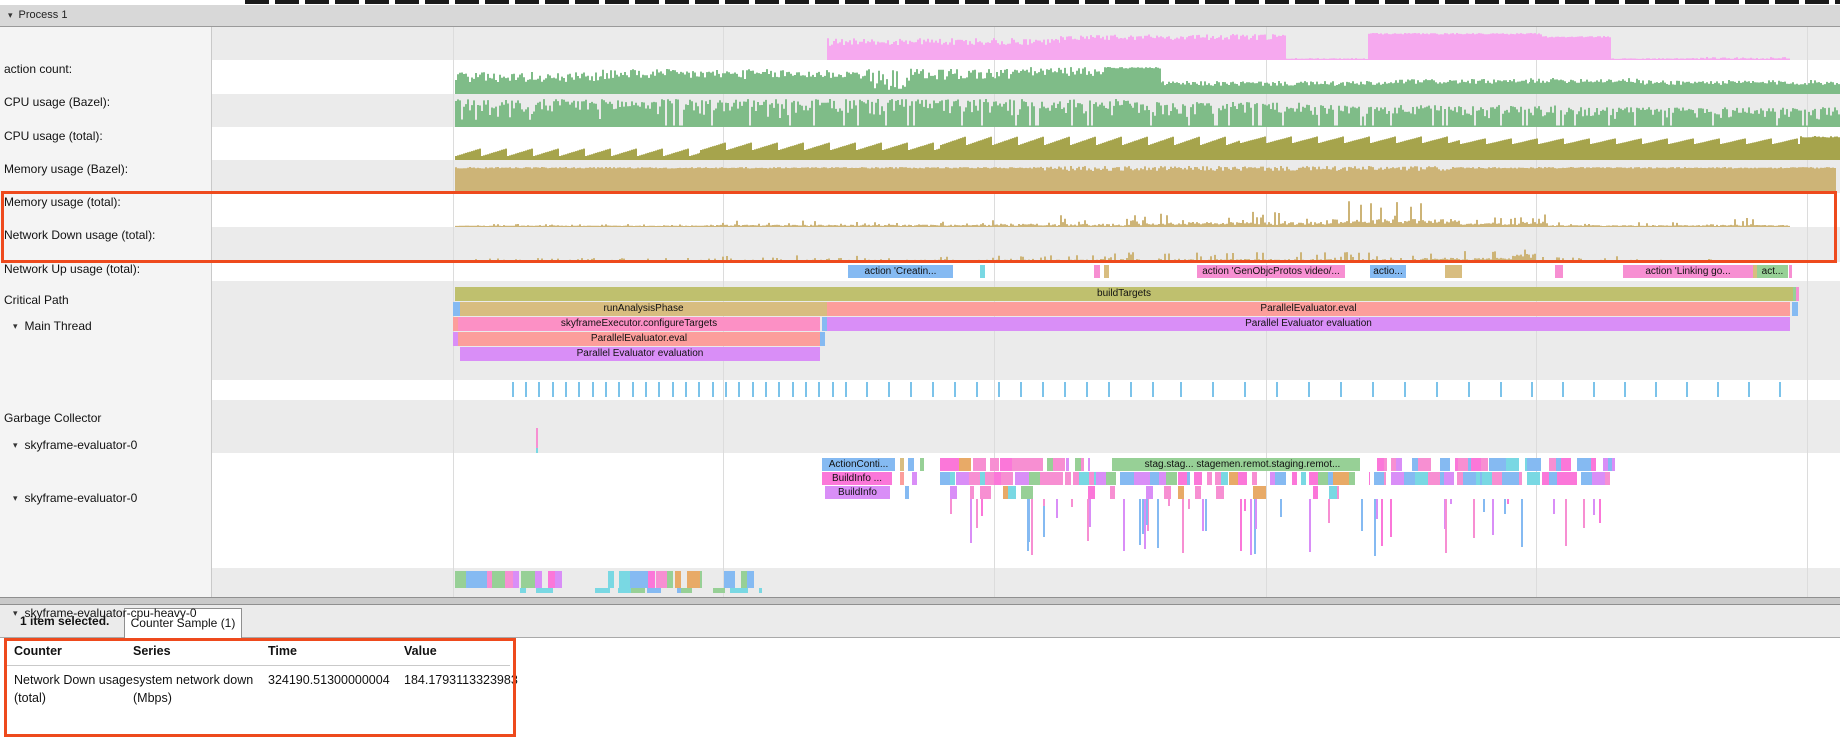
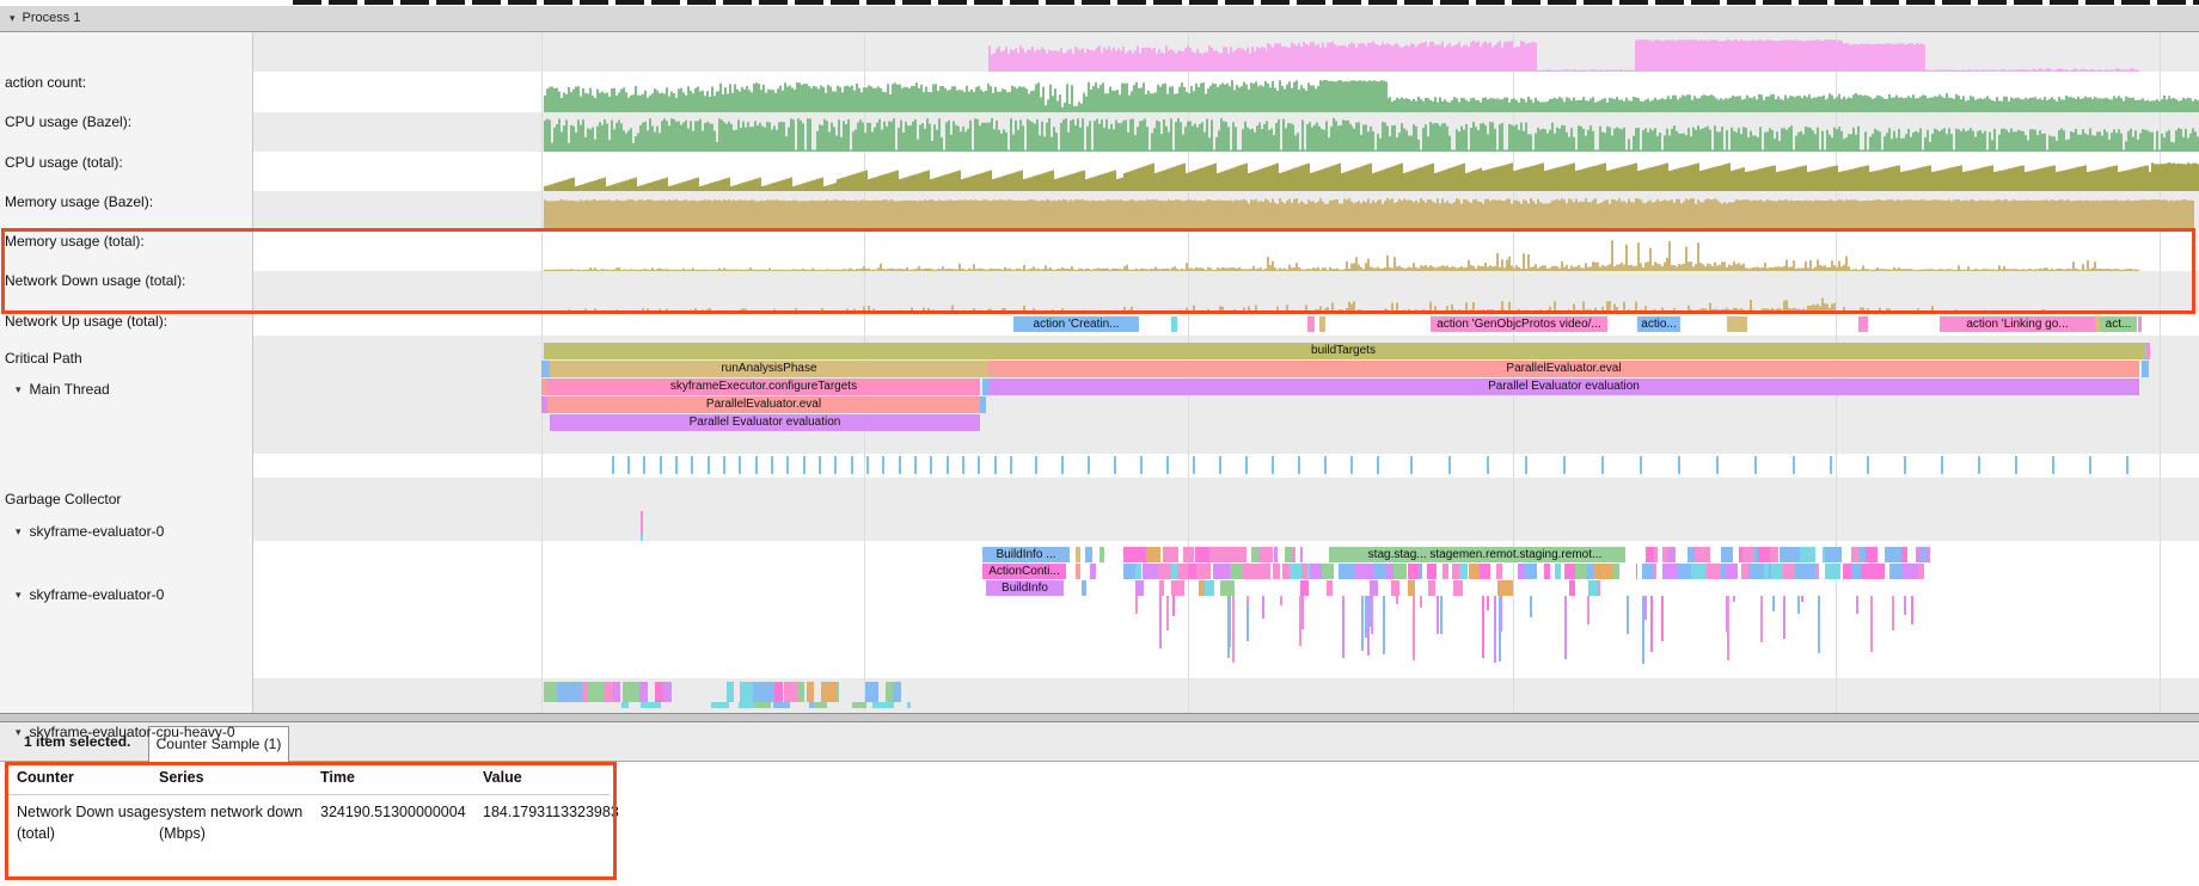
  Process 1
  action 'Creatin...
  action 'GenObjcProtos video/...
  actio...
  action 'Linking go...
  act...
  buildTargets
  runAnalysisPhase
  ParallelEvaluator.eval
  skyframeExecutor.configureTargets
  Parallel Evaluator evaluation
  ParallelEvaluator.eval
  Parallel Evaluator evaluation
- ActionConti...
+ BuildInfo ...
  stag.stag... stagemen.remot.staging.remot...
- BuildInfo ...
+ ActionConti...
  BuildInfo
  action count:
  CPU usage (Bazel):
  CPU usage (total):
  Memory usage (Bazel):
  Memory usage (total):
  Network Down usage (total):
  Network Up usage (total):
  Critical Path
  Main Thread
  Garbage Collector
  skyframe-evaluator-0
  skyframe-evaluator-0
  skyframe-evaluator-cpu-heavy-0
  1 item selected.
  Counter Sample (1)
  Counter
  Series
  Time
  Value
  Network Down usage
  (total)
  system network down
  (Mbps)
  324190.51300000004
  184.1793113323983
